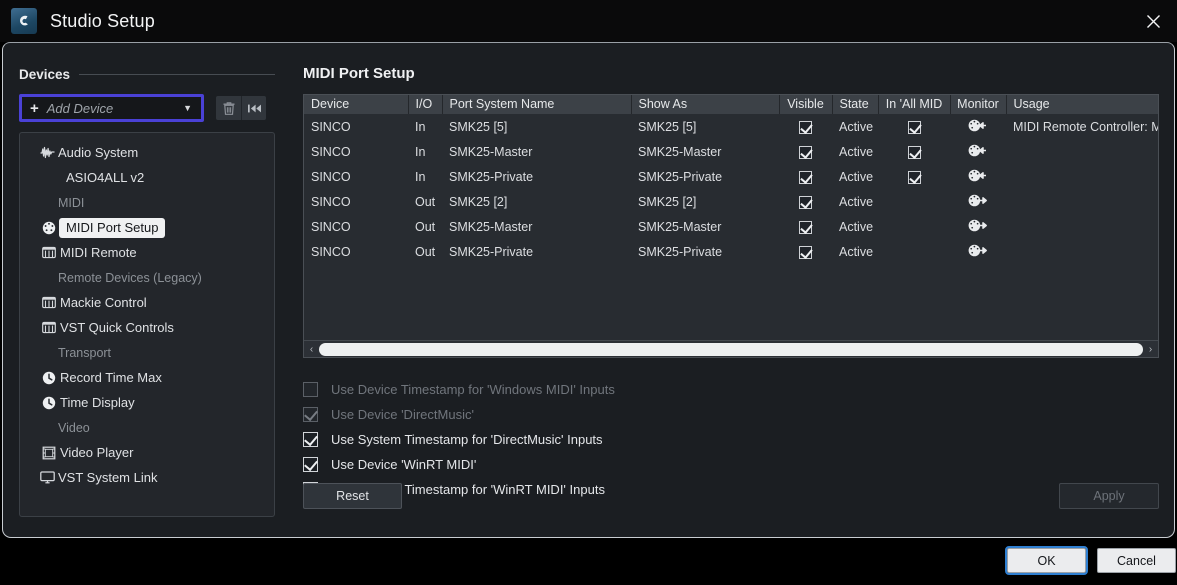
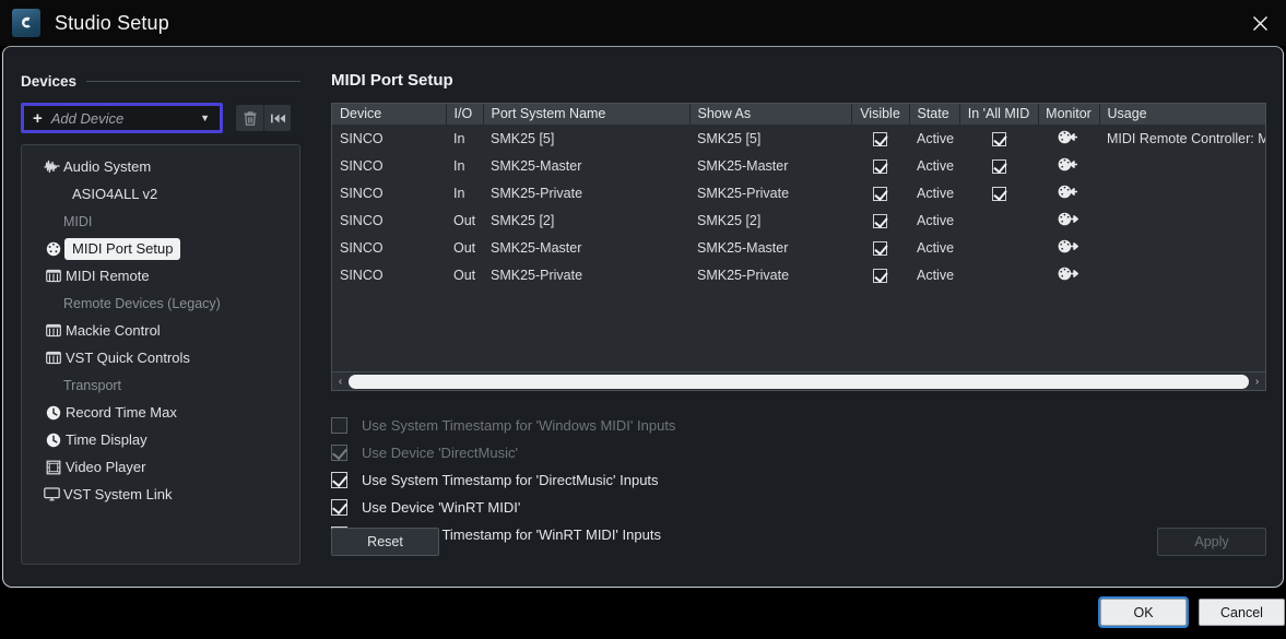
  Studio Setup
  Devices
  +
  Add Device
  ▼
  Audio System
  ASIO4ALL v2
  MIDI
  MIDI Port Setup
  MIDI Remote
  Remote Devices (Legacy)
  Mackie Control
  VST Quick Controls
  Transport
  Record Time Max
  Time Display
- Video
  Video Player
  VST System Link
  MIDI Port Setup
  Device	I/O	Port System Name	Show As	Visible	State	In 'All MID	Monitor	Usage
  SINCO	In	SMK25 [5]	SMK25 [5]		Active			MIDI Remote Controller: M
  SINCO	In	SMK25-Master	SMK25-Master		Active
  SINCO	In	SMK25-Private	SMK25-Private		Active
  SINCO	Out	SMK25 [2]	SMK25 [2]		Active
  SINCO	Out	SMK25-Master	SMK25-Master		Active
  SINCO	Out	SMK25-Private	SMK25-Private		Active
  ‹
  ›
- Use Device Timestamp for 'Windows MIDI' Inputs
+ Use System Timestamp for 'Windows MIDI' Inputs
  Use Device 'DirectMusic'
  Use System Timestamp for 'DirectMusic' Inputs
  Use Device 'WinRT MIDI'
  Timestamp for 'WinRT MIDI' Inputs
  Reset
  Apply
  OK
  Cancel
